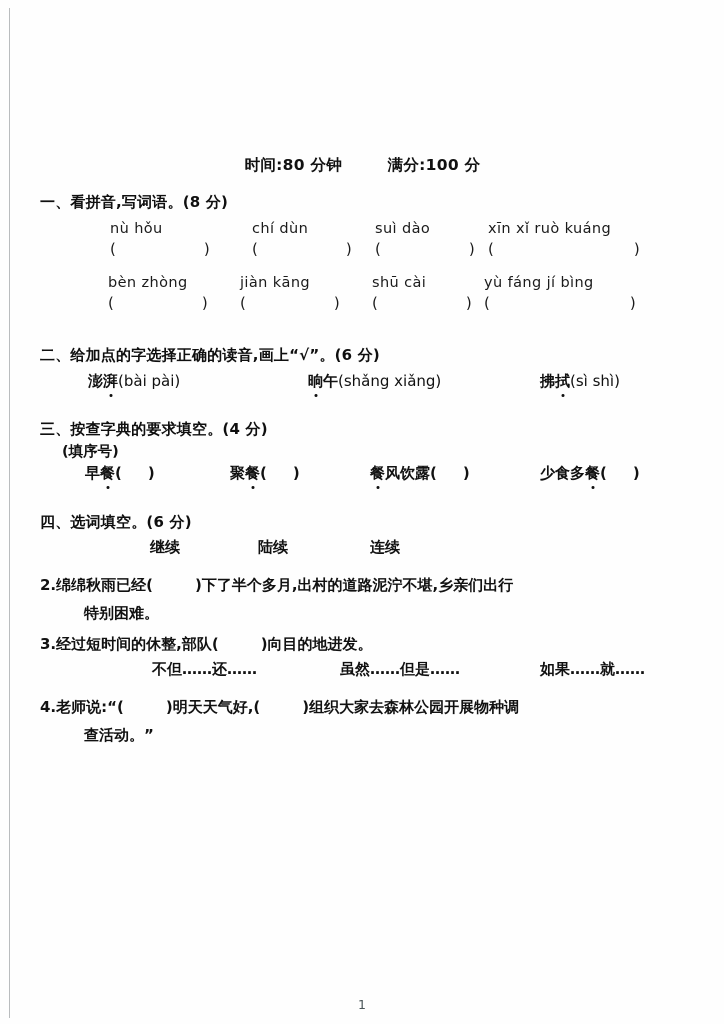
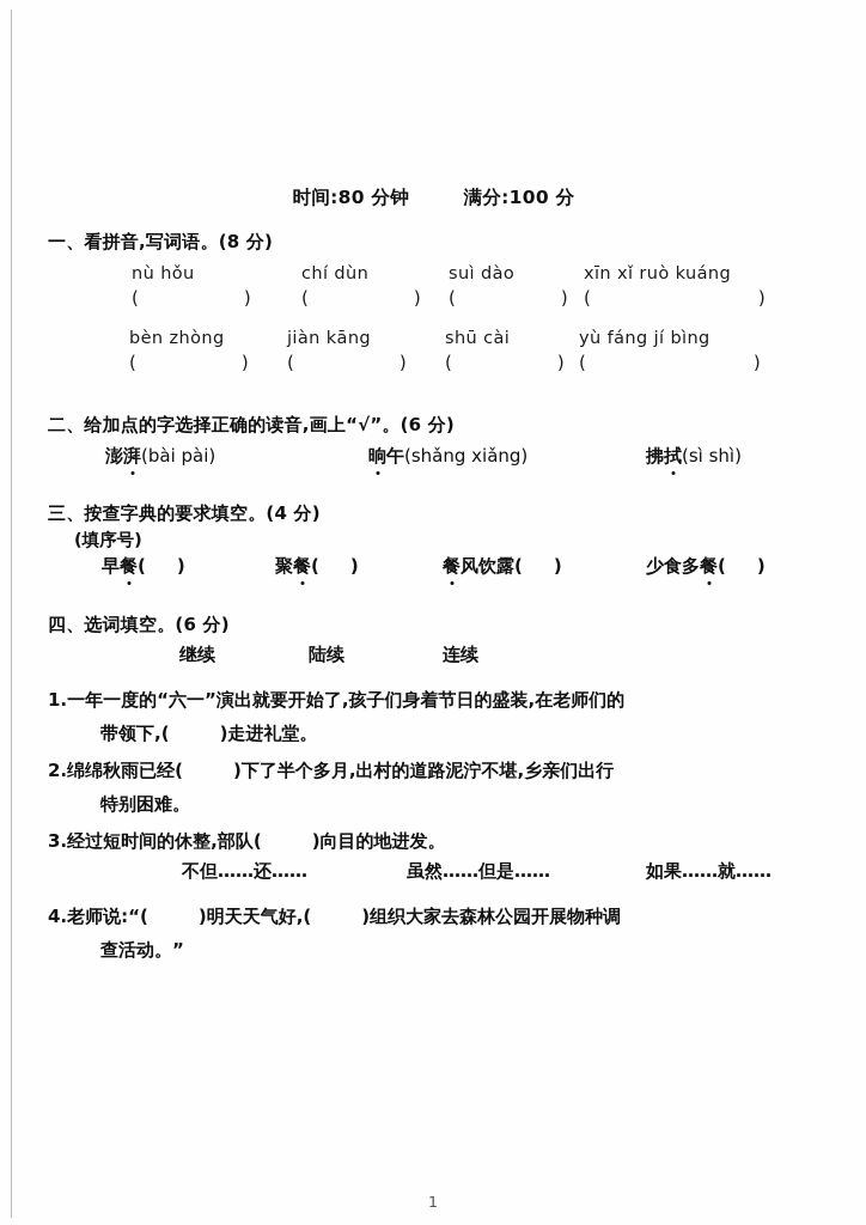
  时间:80 分钟 满分:100 分
  一、看拼音,写词语。(8 分)
  nù hǒu
  ( )
  chí dùn
  ( )
  suì dào
  ( )
  xīn xǐ ruò kuáng
  ( )
  bèn zhòng
  ( )
  jiàn kāng
  ( )
  shū cài
  ( )
  yù fáng jí bìng
  ( )
  二、给加点的字选择正确的读音,画上“√”。(6 分)
  澎湃(bài pài)
  晌午(shǎng xiǎng)
  拂拭(sì shì)
  三、按查字典的要求填空。(4 分)
  (填序号)
  早餐( )
  聚餐( )
  餐风饮露( )
  少食多餐( )
  四、选词填空。(6 分)
  继续
  陆续
  连续
+ 1.一年一度的“六一”演出就要开始了,孩子们身着节日的盛装,在老师们的
+ 带领下,( )走进礼堂。
  2.绵绵秋雨已经( )下了半个多月,出村的道路泥泞不堪,乡亲们出行
  特别困难。
  3.经过短时间的休整,部队( )向目的地进发。
  不但……还……
  虽然……但是……
  如果……就……
  4.老师说:“( )明天天气好,( )组织大家去森林公园开展物种调
  查活动。”
  1
